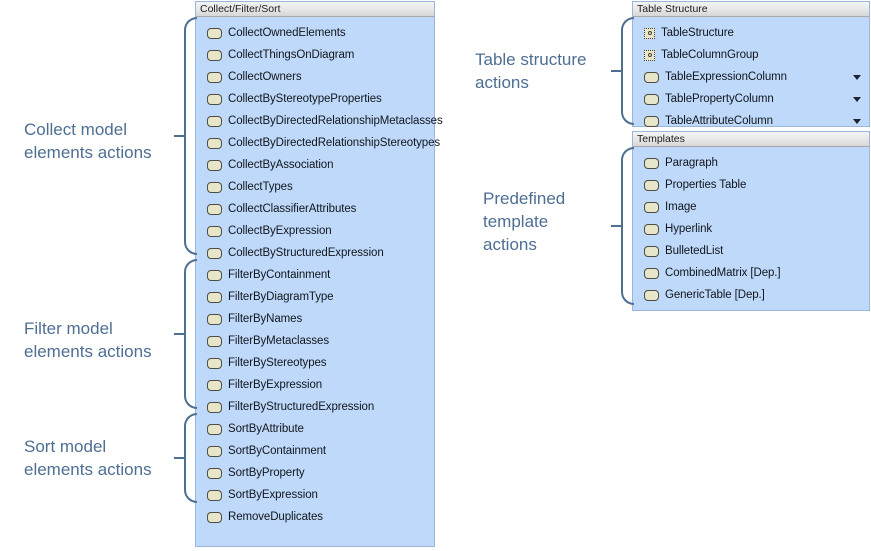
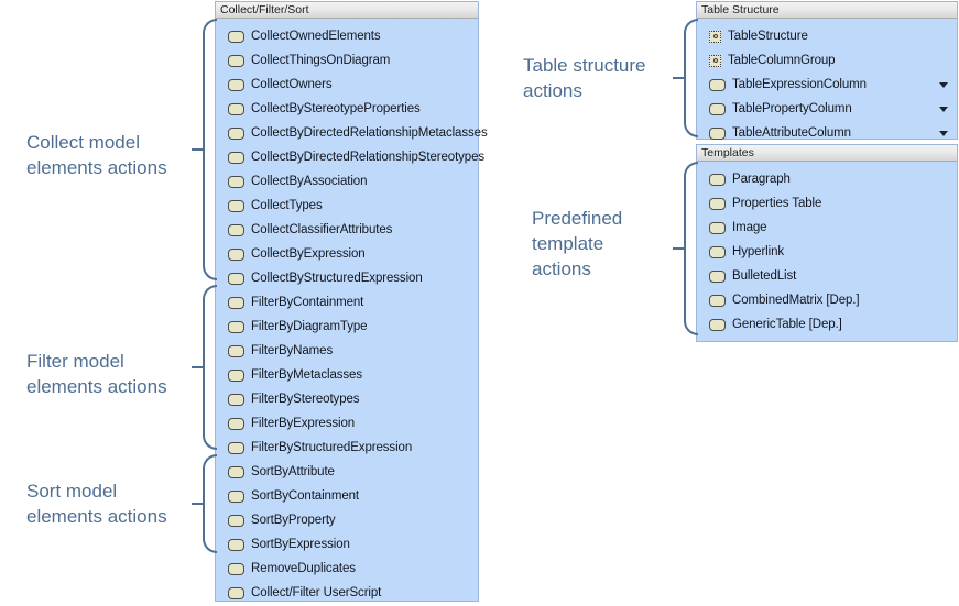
  Collect/Filter/Sort
  CollectOwnedElements
  CollectThingsOnDiagram
  CollectOwners
  CollectByStereotypeProperties
  CollectByDirectedRelationshipMetaclasses
  CollectByDirectedRelationshipStereotypes
  CollectByAssociation
  CollectTypes
  CollectClassifierAttributes
  CollectByExpression
  CollectByStructuredExpression
  FilterByContainment
  FilterByDiagramType
  FilterByNames
  FilterByMetaclasses
  FilterByStereotypes
  FilterByExpression
  FilterByStructuredExpression
  SortByAttribute
  SortByContainment
  SortByProperty
  SortByExpression
  RemoveDuplicates
+ Collect/Filter UserScript
  Table Structure
  TableStructure
  TableColumnGroup
  TableExpressionColumn
  TablePropertyColumn
  TableAttributeColumn
  Templates
  Paragraph
  Properties Table
  Image
  Hyperlink
  BulletedList
  CombinedMatrix [Dep.]
  GenericTable [Dep.]
  Collect model
  elements actions
  Filter model
  elements actions
  Sort model
  elements actions
  Table structure
  actions
  Predefined
  template
  actions
